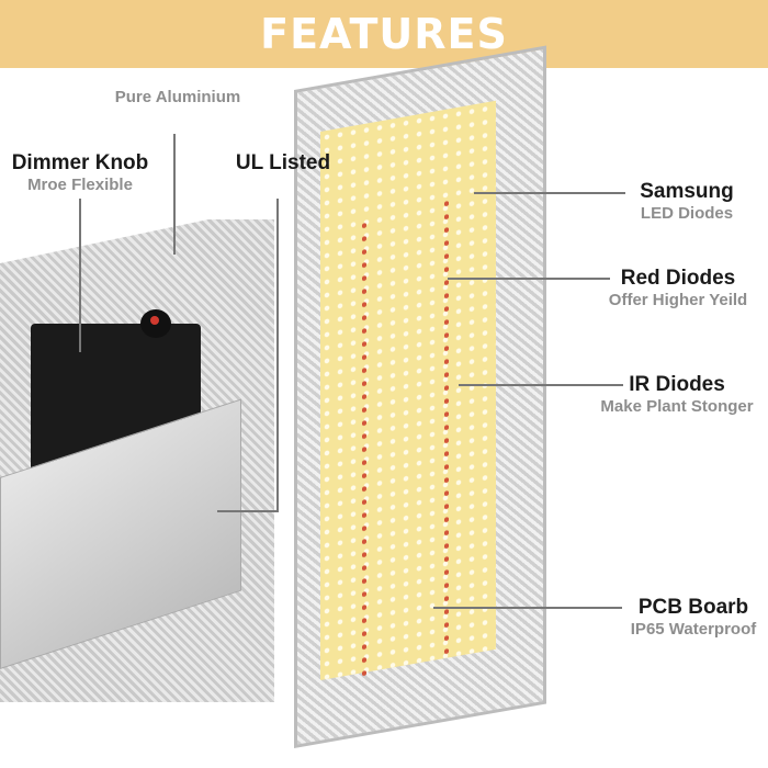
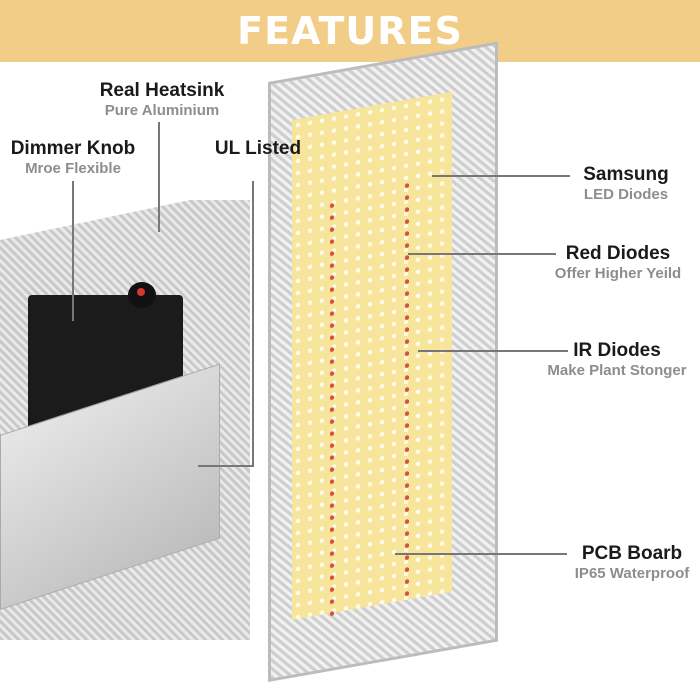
  FEATURES
+ Real Heatsink
  Pure Aluminium
  Dimmer Knob
  Mroe Flexible
  UL Listed
  Samsung
  LED Diodes
  Red Diodes
  Offer Higher Yeild
  IR Diodes
  Make Plant Stonger
  PCB Boarb
  IP65 Waterproof
